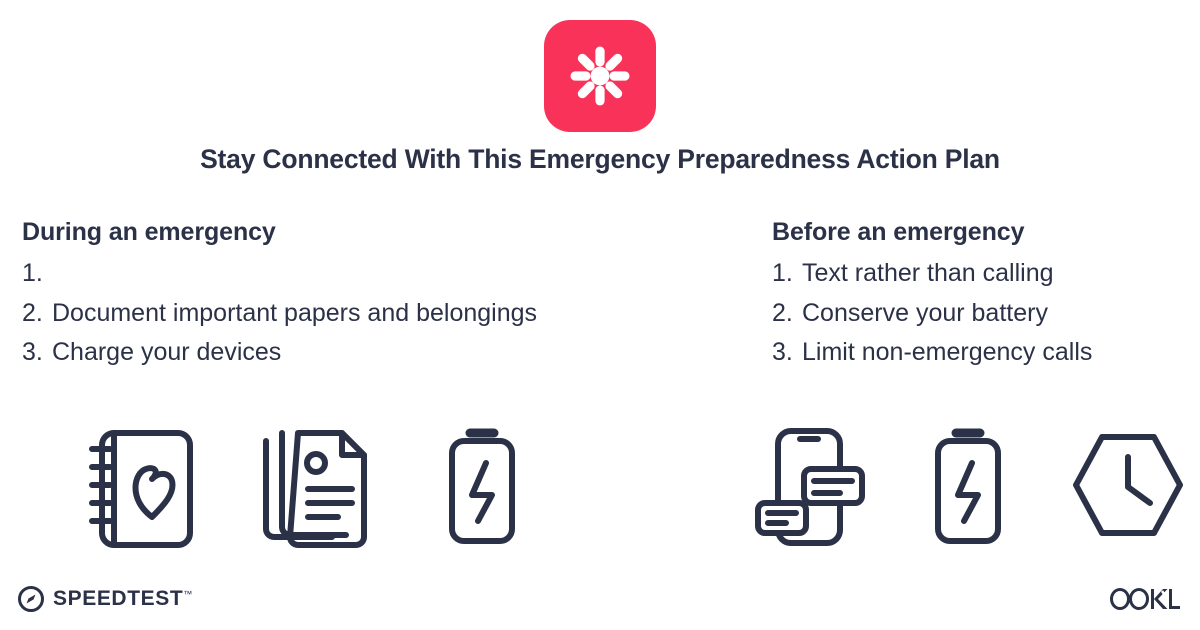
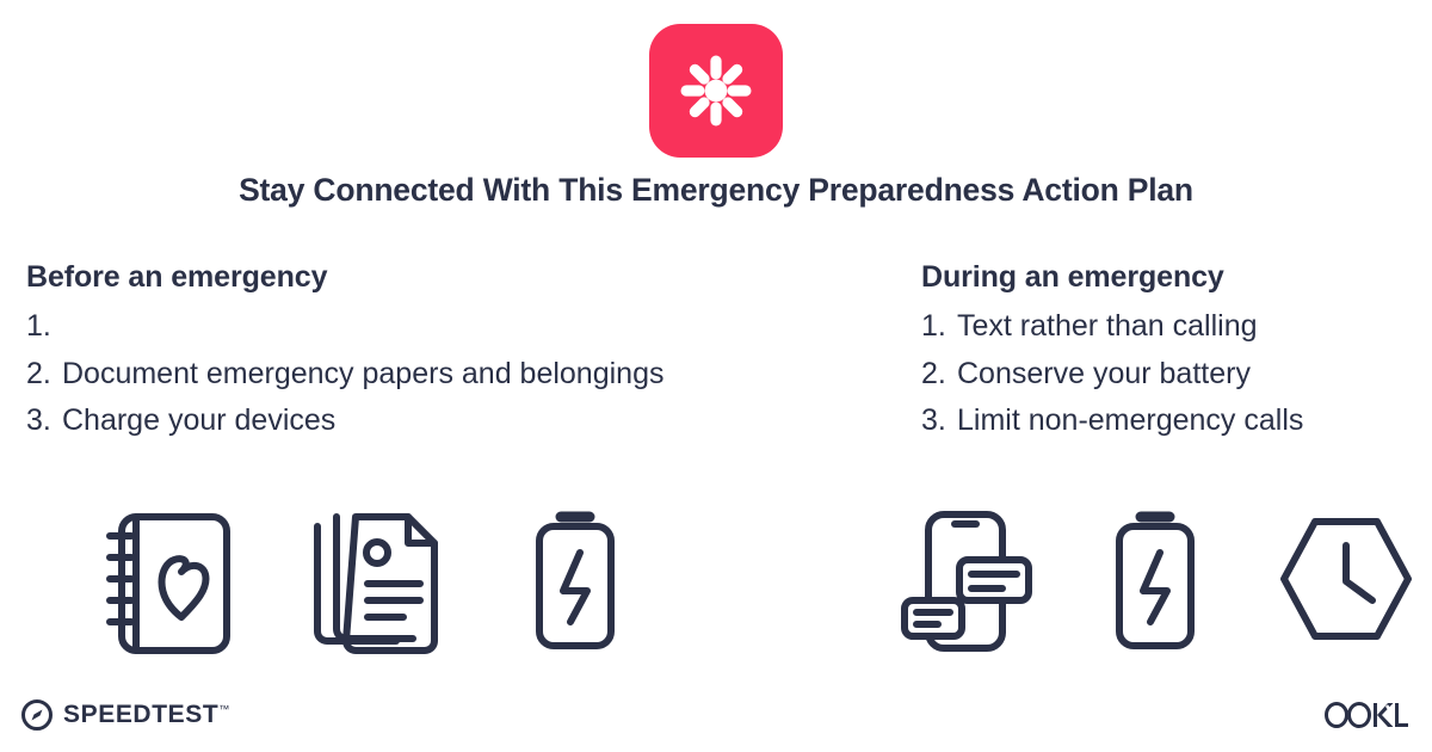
  Stay Connected With This Emergency Preparedness Action Plan
- During an emergency
+ Before an emergency
  1.
  2.
- Document important papers and belongings
+ Document emergency papers and belongings
  3.
  Charge your devices
- Before an emergency
+ During an emergency
  1.
  Text rather than calling
  2.
  Conserve your battery
  3.
  Limit non-emergency calls
  SPEEDTEST™
